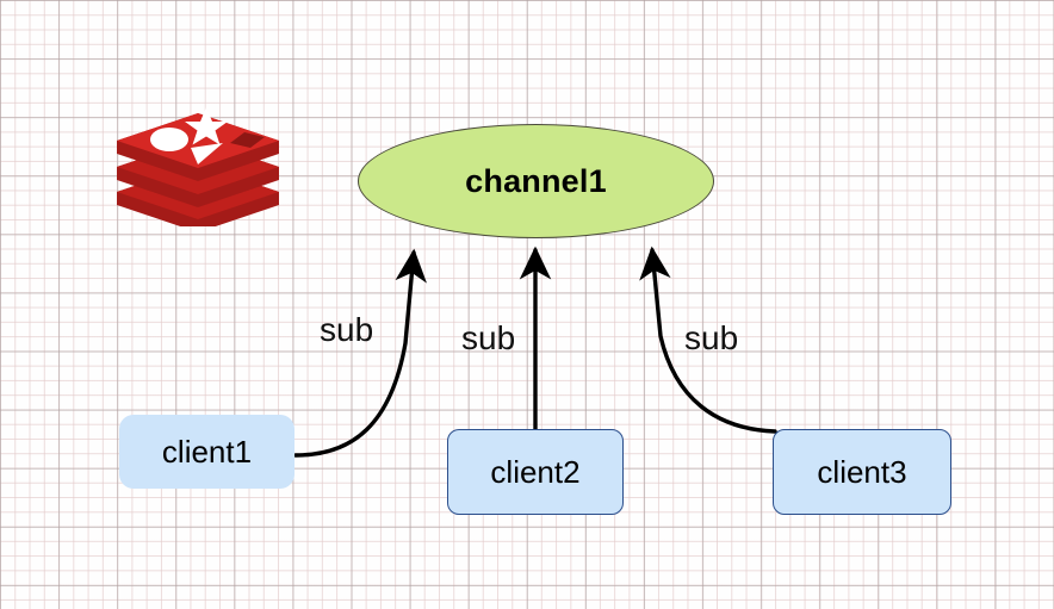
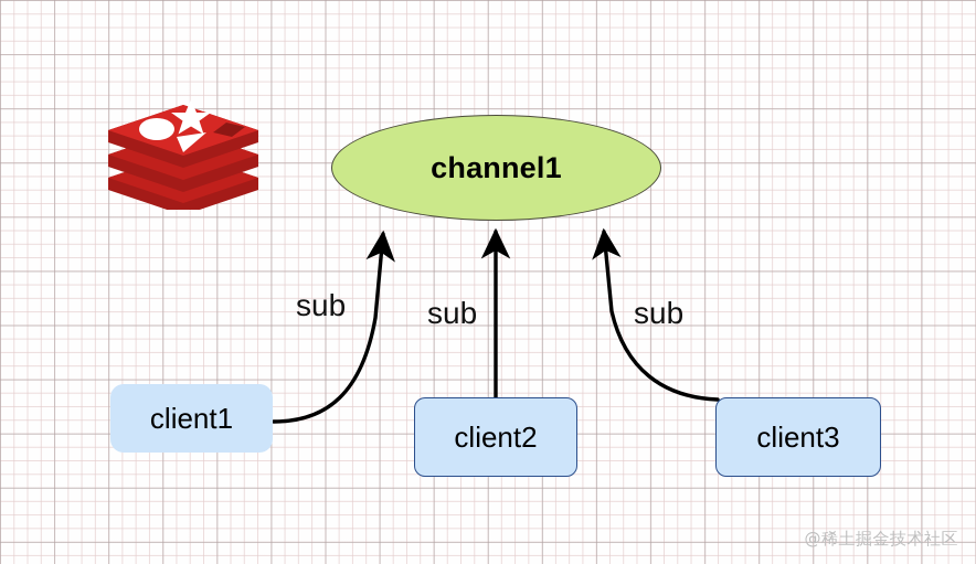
  channel1
  client1
  client2
  client3
  sub
  sub
  sub
+ @稀土掘金技术社区
